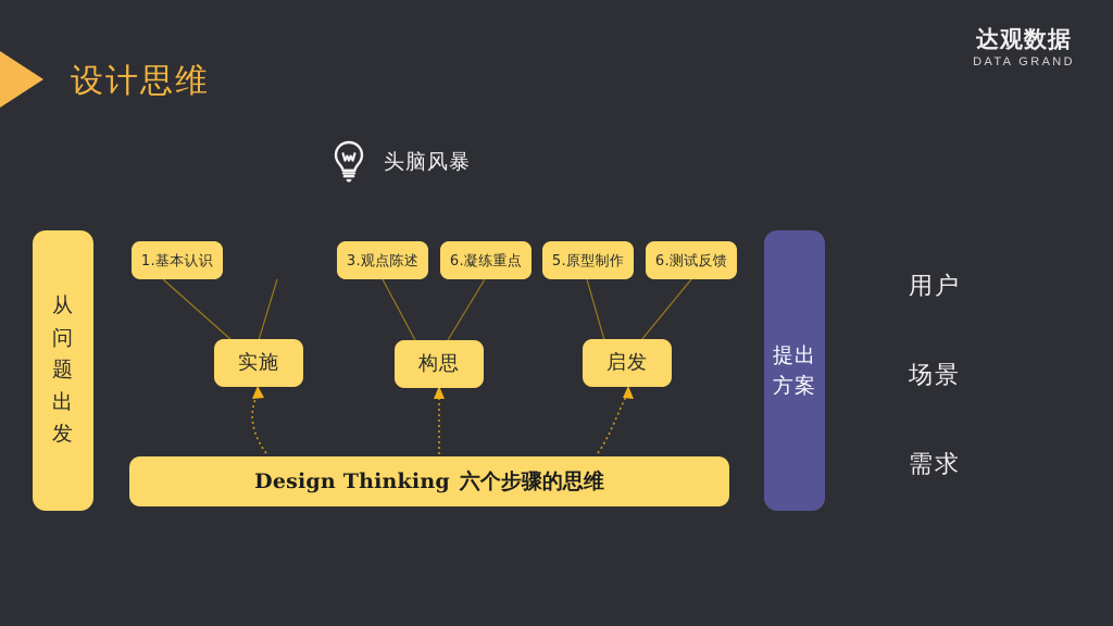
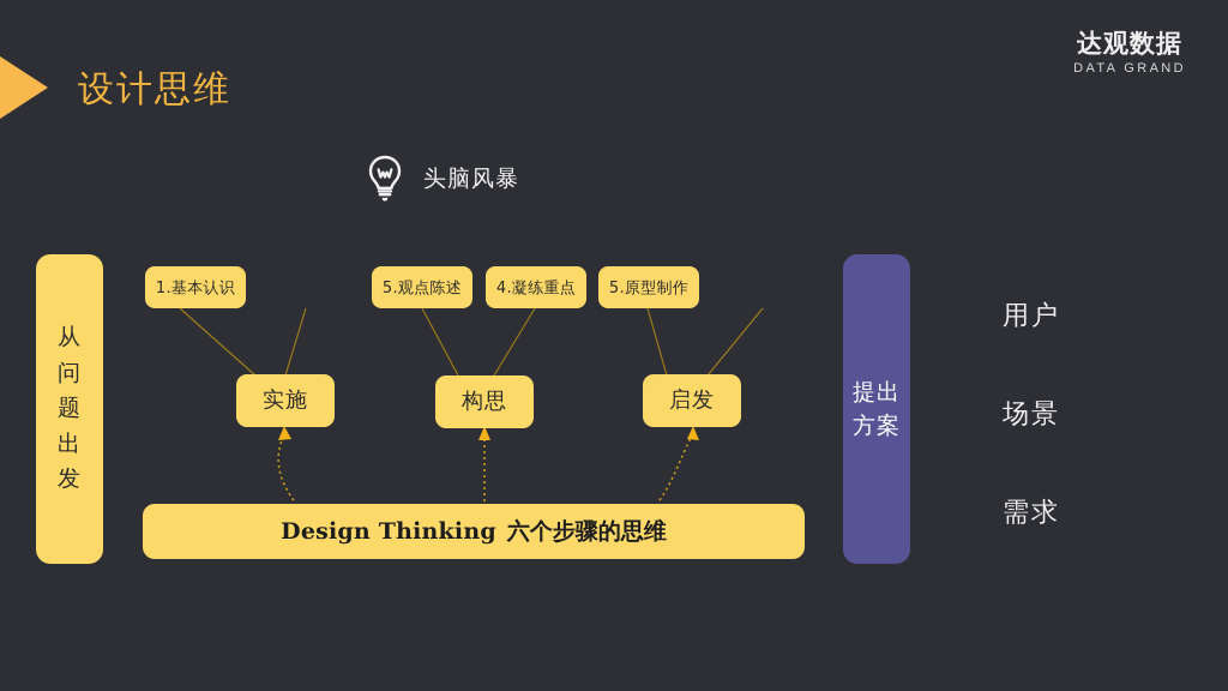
  设计思维
  达观数据
  DATA GRAND
  头脑风暴
  从问题出发
  提出方案
  1.基本认识
- 3.观点陈述
+ 5.观点陈述
- 6.凝练重点
+ 4.凝练重点
  5.原型制作
- 6.测试反馈
  实施
  构思
  启发
  Design Thinking
  六个步骤的思维
  用户
  场景
  需求
